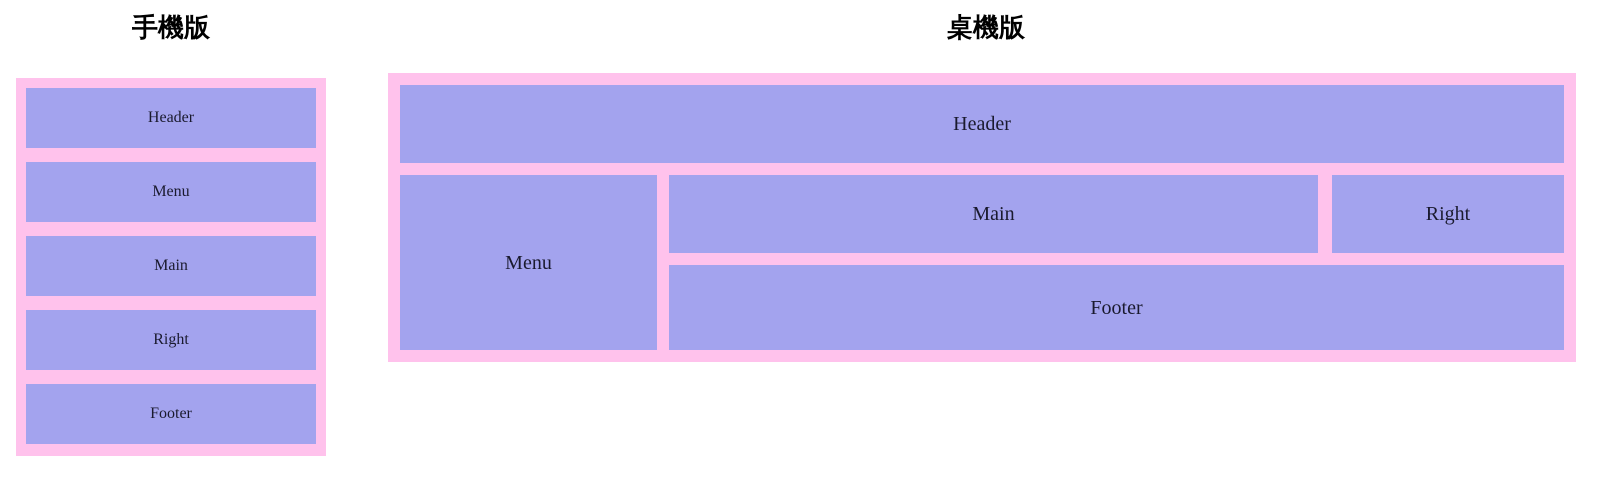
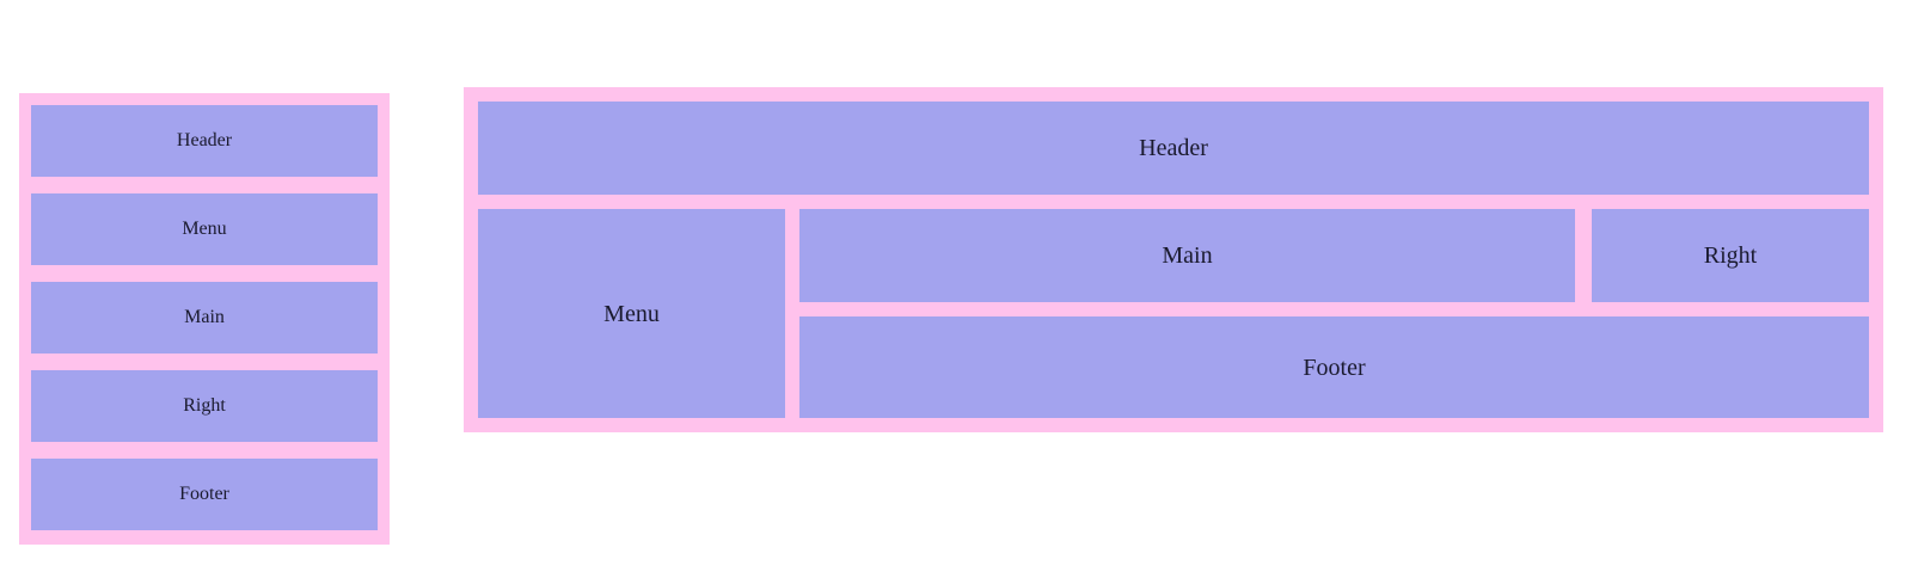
- 手機版
- 桌機版
  Header
  Menu
  Main
  Right
  Footer
  Header
  Menu
  Main
  Right
  Footer
